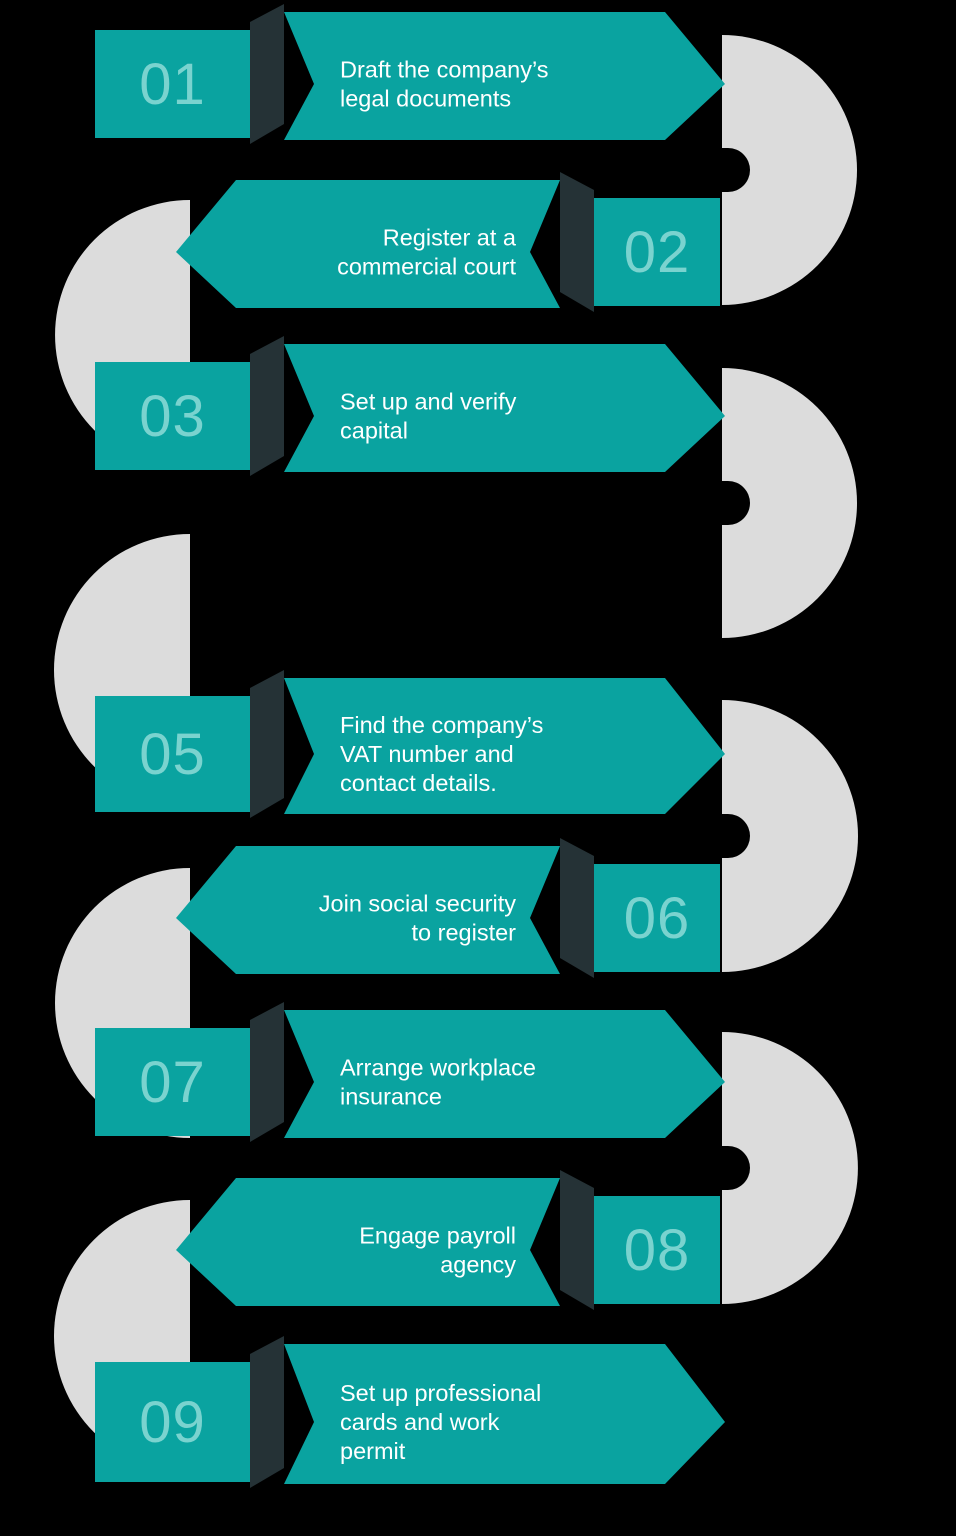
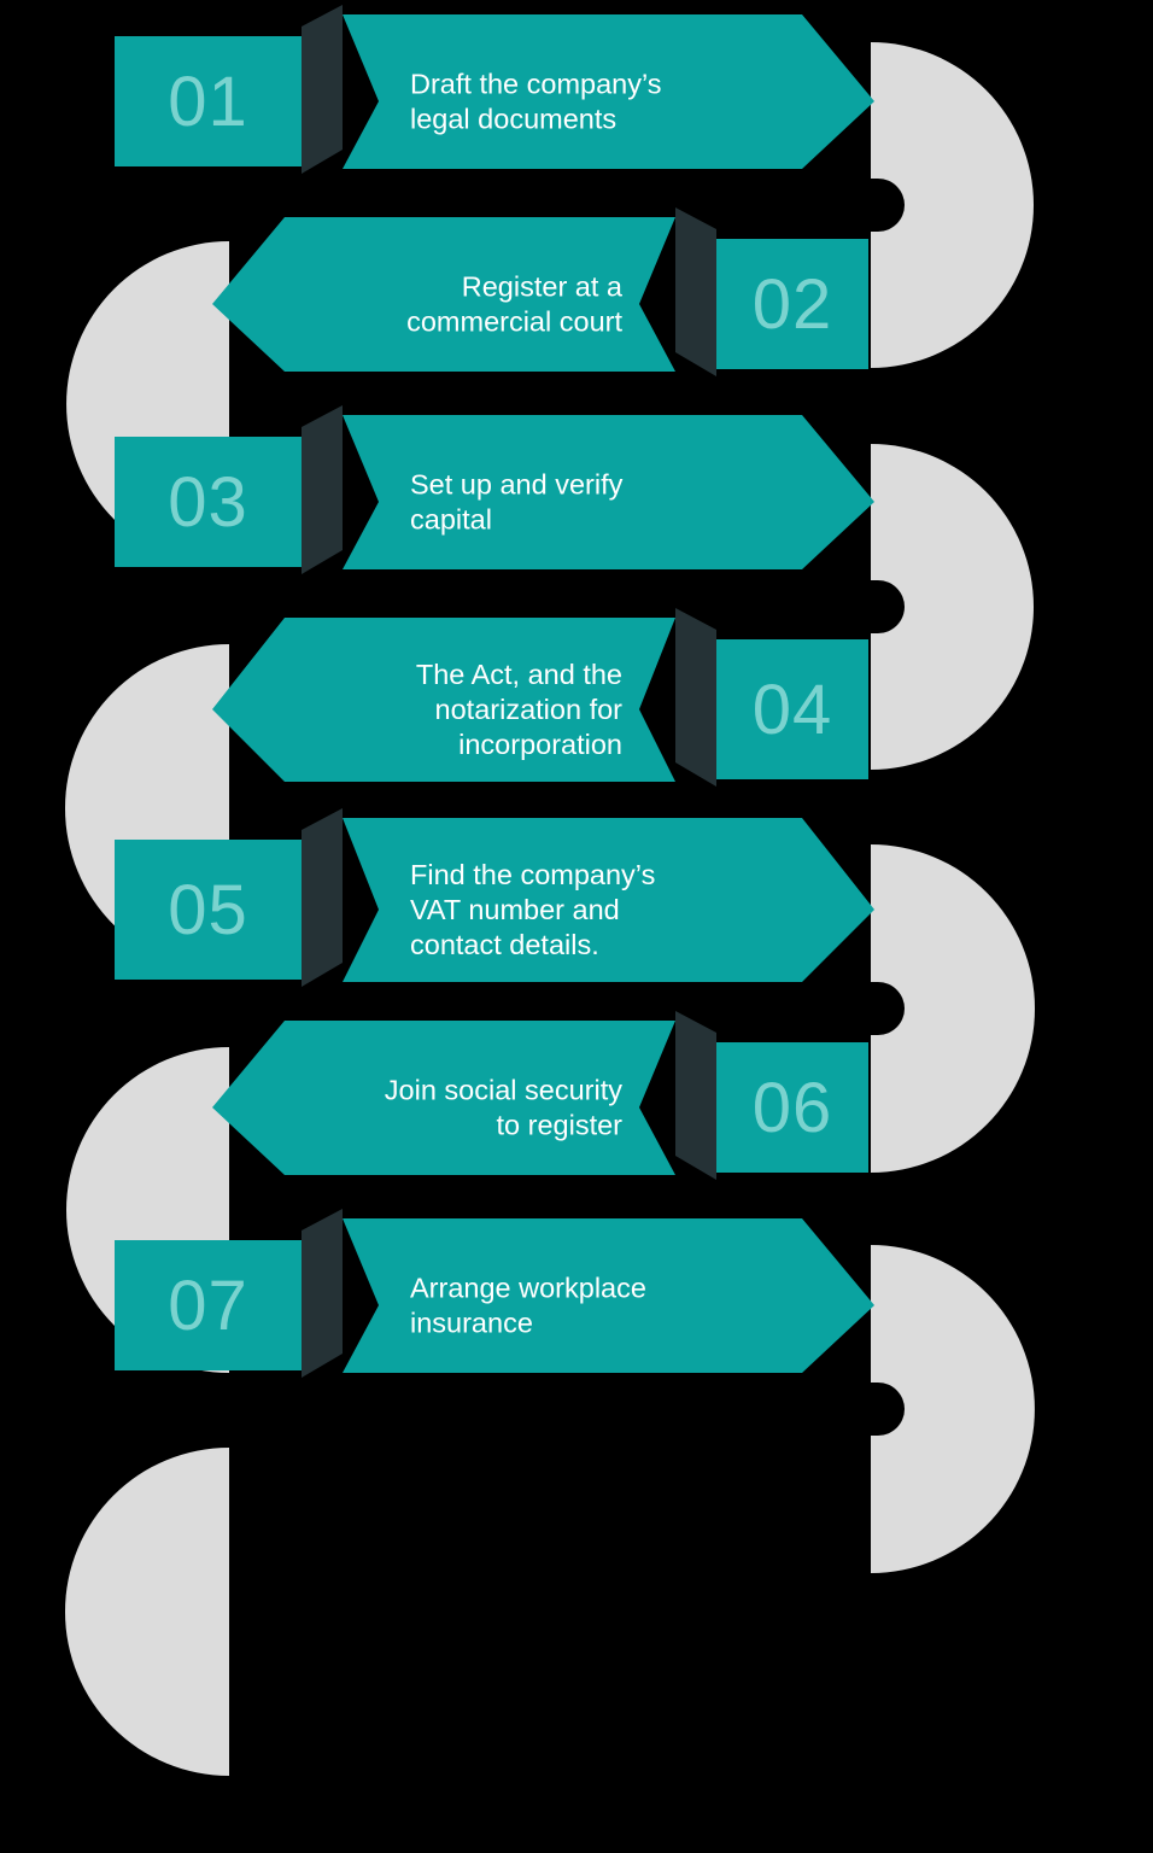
  01
  Draft the company’s
  legal documents
  02
  Register at a
  commercial court
  03
  Set up and verify
  capital
+ 04
+ The Act, and the
+ notarization for
+ incorporation
  05
  Find the company’s
  VAT number and
  contact details.
  06
  Join social security
  to register
  07
  Arrange workplace
  insurance
- 08
- Engage payroll
- agency
- 09
- Set up professional
- cards and work
- permit
